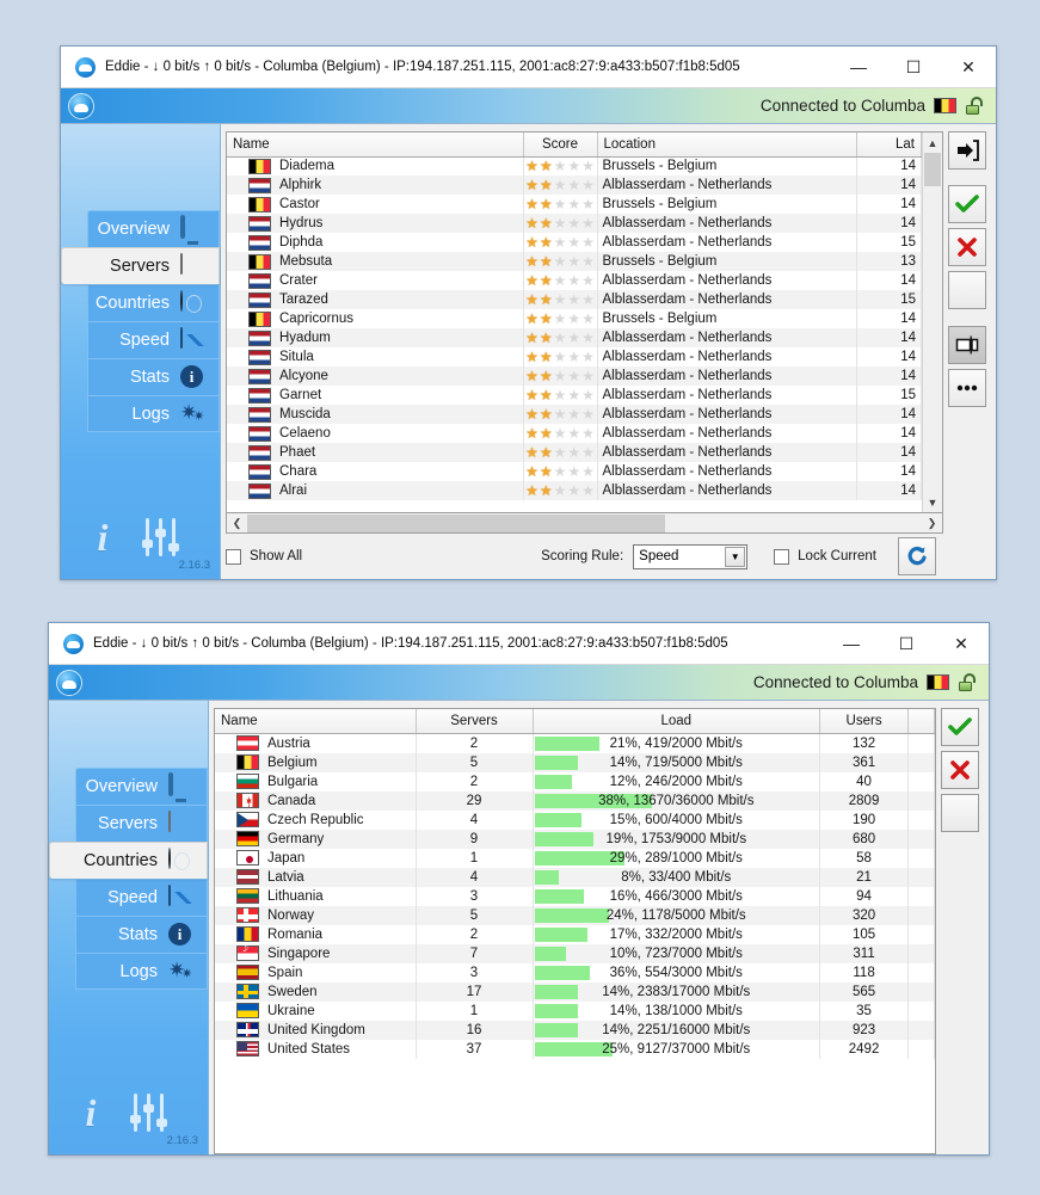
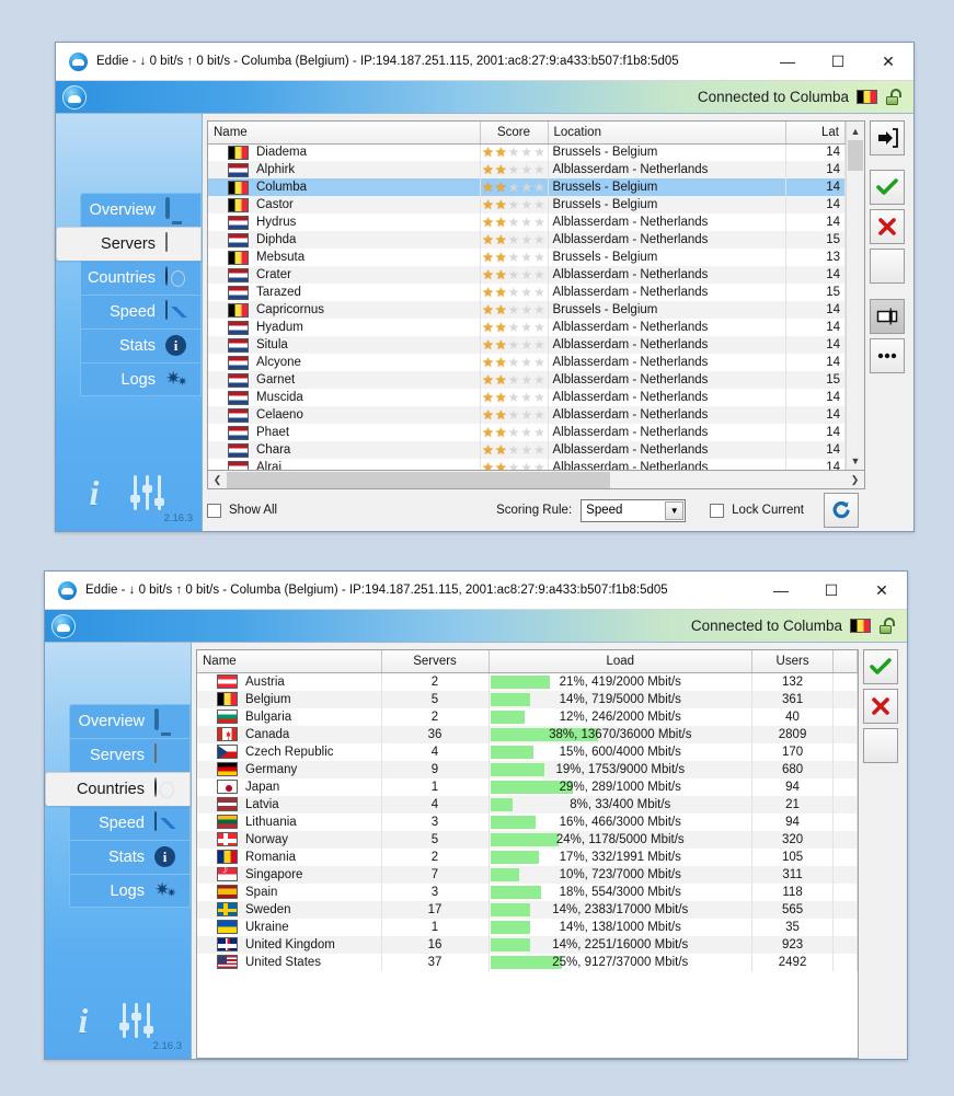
  Eddie - ↓ 0 bit/s ↑ 0 bit/s - Columba (Belgium) - IP:194.187.251.115, 2001:ac8:27:9:a433:b507:f1b8:5d05
  —
  ☐
  ✕
  Connected to Columba
  Overview
  Servers
  Countries
  Speed
  Stats
  i
  Logs
  i
  2.16.3
  Name	Score	Location	Lat
  Diadema	★★★★★	Brussels - Belgium	14
  Alphirk	★★★★★	Alblasserdam - Netherlands	14
+ Columba	★★★★★	Brussels - Belgium	14
  Castor	★★★★★	Brussels - Belgium	14
  Hydrus	★★★★★	Alblasserdam - Netherlands	14
  Diphda	★★★★★	Alblasserdam - Netherlands	15
  Mebsuta	★★★★★	Brussels - Belgium	13
  Crater	★★★★★	Alblasserdam - Netherlands	14
  Tarazed	★★★★★	Alblasserdam - Netherlands	15
  Capricornus	★★★★★	Brussels - Belgium	14
  Hyadum	★★★★★	Alblasserdam - Netherlands	14
  Situla	★★★★★	Alblasserdam - Netherlands	14
  Alcyone	★★★★★	Alblasserdam - Netherlands	14
  Garnet	★★★★★	Alblasserdam - Netherlands	15
  Muscida	★★★★★	Alblasserdam - Netherlands	14
  Celaeno	★★★★★	Alblasserdam - Netherlands	14
  Phaet	★★★★★	Alblasserdam - Netherlands	14
  Chara	★★★★★	Alblasserdam - Netherlands	14
  Alrai	★★★★★	Alblasserdam - Netherlands	14
  ▲
  ▼
  ❮
  ❯
  Show All
  Scoring Rule:
  Speed
  ▼
  Lock Current
  Eddie - ↓ 0 bit/s ↑ 0 bit/s - Columba (Belgium) - IP:194.187.251.115, 2001:ac8:27:9:a433:b507:f1b8:5d05
  —
  ☐
  ✕
  Connected to Columba
  Overview
  Servers
  Countries
  Speed
  Stats
  i
  Logs
  i
  2.16.3
  Name	Servers	Load	Users
  Austria	2	21%, 419/2000 Mbit/s	132
  Belgium	5	14%, 719/5000 Mbit/s	361
  Bulgaria	2	12%, 246/2000 Mbit/s	40
- Canada	29	38%, 13670/36000 Mbit/s	2809
+ Canada	36	38%, 13670/36000 Mbit/s	2809
- Czech Republic	4	15%, 600/4000 Mbit/s	190
+ Czech Republic	4	15%, 600/4000 Mbit/s	170
  Germany	9	19%, 1753/9000 Mbit/s	680
- Japan	1	29%, 289/1000 Mbit/s	58
+ Japan	1	29%, 289/1000 Mbit/s	94
  Latvia	4	8%, 33/400 Mbit/s	21
  Lithuania	3	16%, 466/3000 Mbit/s	94
  Norway	5	24%, 1178/5000 Mbit/s	320
- Romania	2	17%, 332/2000 Mbit/s	105
+ Romania	2	17%, 332/1991 Mbit/s	105
  Singapore	7	10%, 723/7000 Mbit/s	311
- Spain	3	36%, 554/3000 Mbit/s	118
+ Spain	3	18%, 554/3000 Mbit/s	118
  Sweden	17	14%, 2383/17000 Mbit/s	565
  Ukraine	1	14%, 138/1000 Mbit/s	35
  United Kingdom	16	14%, 2251/16000 Mbit/s	923
  United States	37	25%, 9127/37000 Mbit/s	2492
